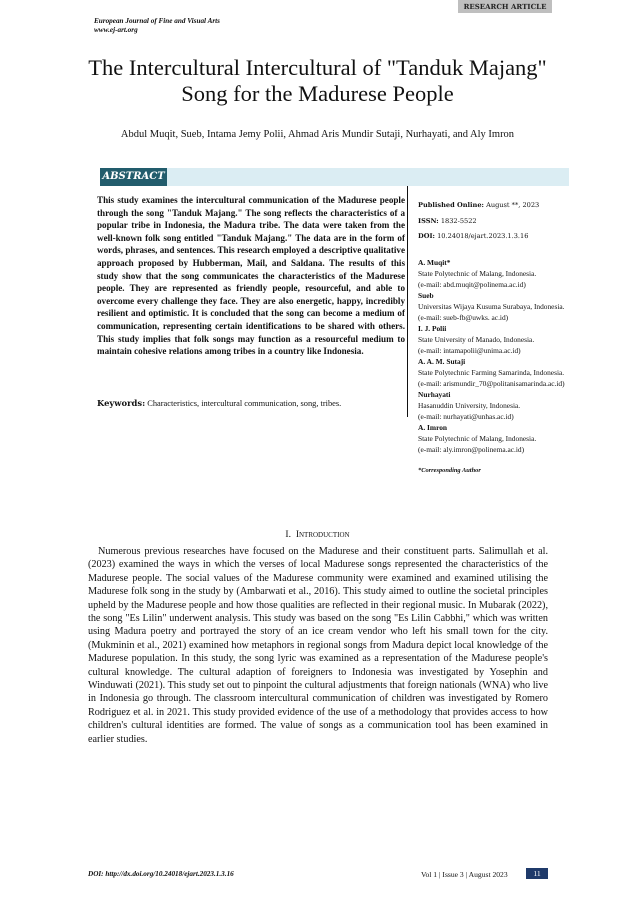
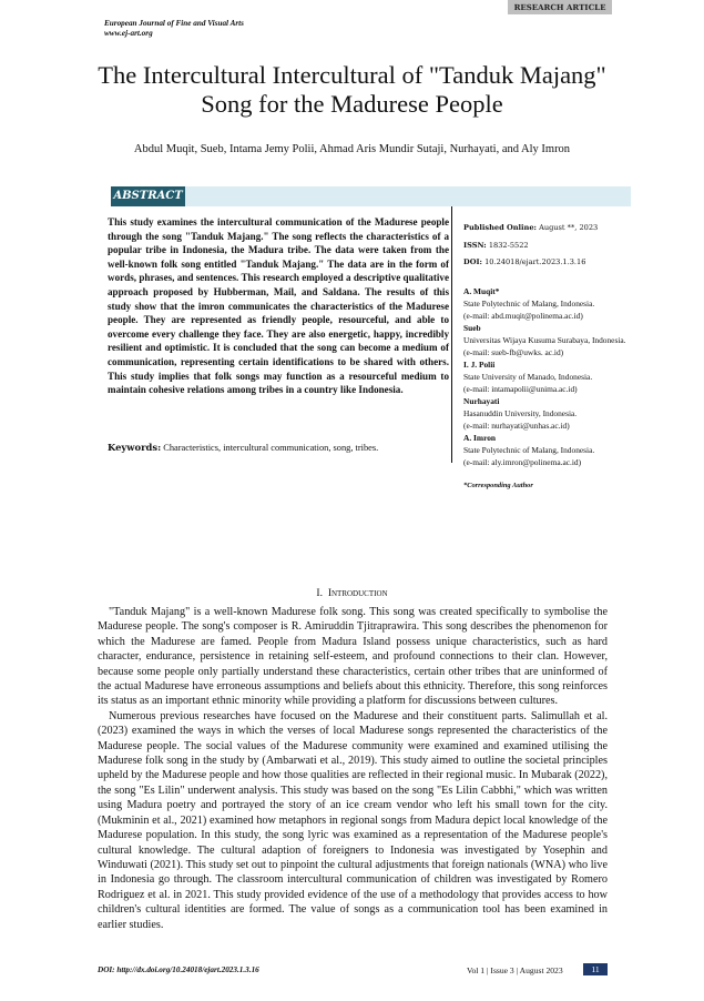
  RESEARCH ARTICLE
  European Journal of Fine and Visual Arts
  www.ej-art.org
  The Intercultural Intercultural of "Tanduk Majang"
  Song for the Madurese People
  Abdul Muqit, Sueb, Intama Jemy Polii, Ahmad Aris Mundir Sutaji, Nurhayati, and Aly Imron
  ABSTRACT
- This study examines the intercultural communication of the Madurese people through the song "Tanduk Majang." The song reflects the characteristics of a popular tribe in Indonesia, the Madura tribe. The data were taken from the well-known folk song entitled "Tanduk Majang." The data are in the form of words, phrases, and sentences. This research employed a descriptive qualitative approach proposed by Hubberman, Mail, and Saldana. The results of this study show that the song communicates the characteristics of the Madurese people. They are represented as friendly people, resourceful, and able to overcome every challenge they face. They are also energetic, happy, incredibly resilient and optimistic. It is concluded that the song can become a medium of communication, representing certain identifications to be shared with others. This study implies that folk songs may function as a resourceful medium to maintain cohesive relations among tribes in a country like Indonesia.
+ This study examines the intercultural communication of the Madurese people through the song "Tanduk Majang." The song reflects the characteristics of a popular tribe in Indonesia, the Madura tribe. The data were taken from the well-known folk song entitled "Tanduk Majang." The data are in the form of words, phrases, and sentences. This research employed a descriptive qualitative approach proposed by Hubberman, Mail, and Saldana. The results of this study show that the imron communicates the characteristics of the Madurese people. They are represented as friendly people, resourceful, and able to overcome every challenge they face. They are also energetic, happy, incredibly resilient and optimistic. It is concluded that the song can become a medium of communication, representing certain identifications to be shared with others. This study implies that folk songs may function as a resourceful medium to maintain cohesive relations among tribes in a country like Indonesia.
  Keywords: Characteristics, intercultural communication, song, tribes.
  Published Online: August **, 2023
  ISSN: 1832-5522
  DOI: 10.24018/ejart.2023.1.3.16
  A. Muqit*
  State Polytechnic of Malang, Indonesia.
  (e-mail: abd.muqit@polinema.ac.id)
  Sueb
  Universitas Wijaya Kusuma Surabaya, Indonesia.
  (e-mail: sueb-fb@uwks. ac.id)
  I. J. Polii
  State University of Manado, Indonesia.
  (e-mail: intamapolii@unima.ac.id)
- A. A. M. Sutaji
- State Polytechnic Farming Samarinda, Indonesia.
- (e-mail: arismundir_70@politanisamarinda.ac.id)
  Nurhayati
  Hasanuddin University, Indonesia.
  (e-mail: nurhayati@unhas.ac.id)
  A. Imron
  State Polytechnic of Malang, Indonesia.
  (e-mail: aly.imron@polinema.ac.id)
  I. Introduction
+ "Tanduk Majang" is a well-known Madurese folk song. This song was created specifically to symbolise the Madurese people. The song's composer is R. Amiruddin Tjitraprawira. This song describes the phenomenon for which the Madurese are famed. People from Madura Island possess unique characteristics, such as hard character, endurance, persistence in retaining self-esteem, and profound connections to their clan. However, because some people only partially understand these characteristics, certain other tribes that are uninformed of the actual Madurese have erroneous assumptions and beliefs about this ethnicity. Therefore, this song reinforces its status as an important ethnic minority while providing a platform for discussions between cultures.
- Numerous previous researches have focused on the Madurese and their constituent parts. Salimullah et al. (2023) examined the ways in which the verses of local Madurese songs represented the characteristics of the Madurese people. The social values of the Madurese community were examined and examined utilising the Madurese folk song in the study by (Ambarwati et al., 2016). This study aimed to outline the societal principles upheld by the Madurese people and how those qualities are reflected in their regional music. In Mubarak (2022), the song "Es Lilin" underwent analysis. This study was based on the song "Es Lilin Cabbhi," which was written using Madura poetry and portrayed the story of an ice cream vendor who left his small town for the city. (Mukminin et al., 2021) examined how metaphors in regional songs from Madura depict local knowledge of the Madurese population. In this study, the song lyric was examined as a representation of the Madurese people's cultural knowledge. The cultural adaption of foreigners to Indonesia was investigated by Yosephin and Winduwati (2021). This study set out to pinpoint the cultural adjustments that foreign nationals (WNA) who live in Indonesia go through. The classroom intercultural communication of children was investigated by Romero Rodriguez et al. in 2021. This study provided evidence of the use of a methodology that provides access to how children's cultural identities are formed. The value of songs as a communication tool has been examined in earlier studies.
+ Numerous previous researches have focused on the Madurese and their constituent parts. Salimullah et al. (2023) examined the ways in which the verses of local Madurese songs represented the characteristics of the Madurese people. The social values of the Madurese community were examined and examined utilising the Madurese folk song in the study by (Ambarwati et al., 2019). This study aimed to outline the societal principles upheld by the Madurese people and how those qualities are reflected in their regional music. In Mubarak (2022), the song "Es Lilin" underwent analysis. This study was based on the song "Es Lilin Cabbhi," which was written using Madura poetry and portrayed the story of an ice cream vendor who left his small town for the city. (Mukminin et al., 2021) examined how metaphors in regional songs from Madura depict local knowledge of the Madurese population. In this study, the song lyric was examined as a representation of the Madurese people's cultural knowledge. The cultural adaption of foreigners to Indonesia was investigated by Yosephin and Winduwati (2021). This study set out to pinpoint the cultural adjustments that foreign nationals (WNA) who live in Indonesia go through. The classroom intercultural communication of children was investigated by Romero Rodriguez et al. in 2021. This study provided evidence of the use of a methodology that provides access to how children's cultural identities are formed. The value of songs as a communication tool has been examined in earlier studies.
  DOI: http://dx.doi.org/10.24018/ejart.2023.1.3.16
  Vol 1 | Issue 3 | August 2023
  11
